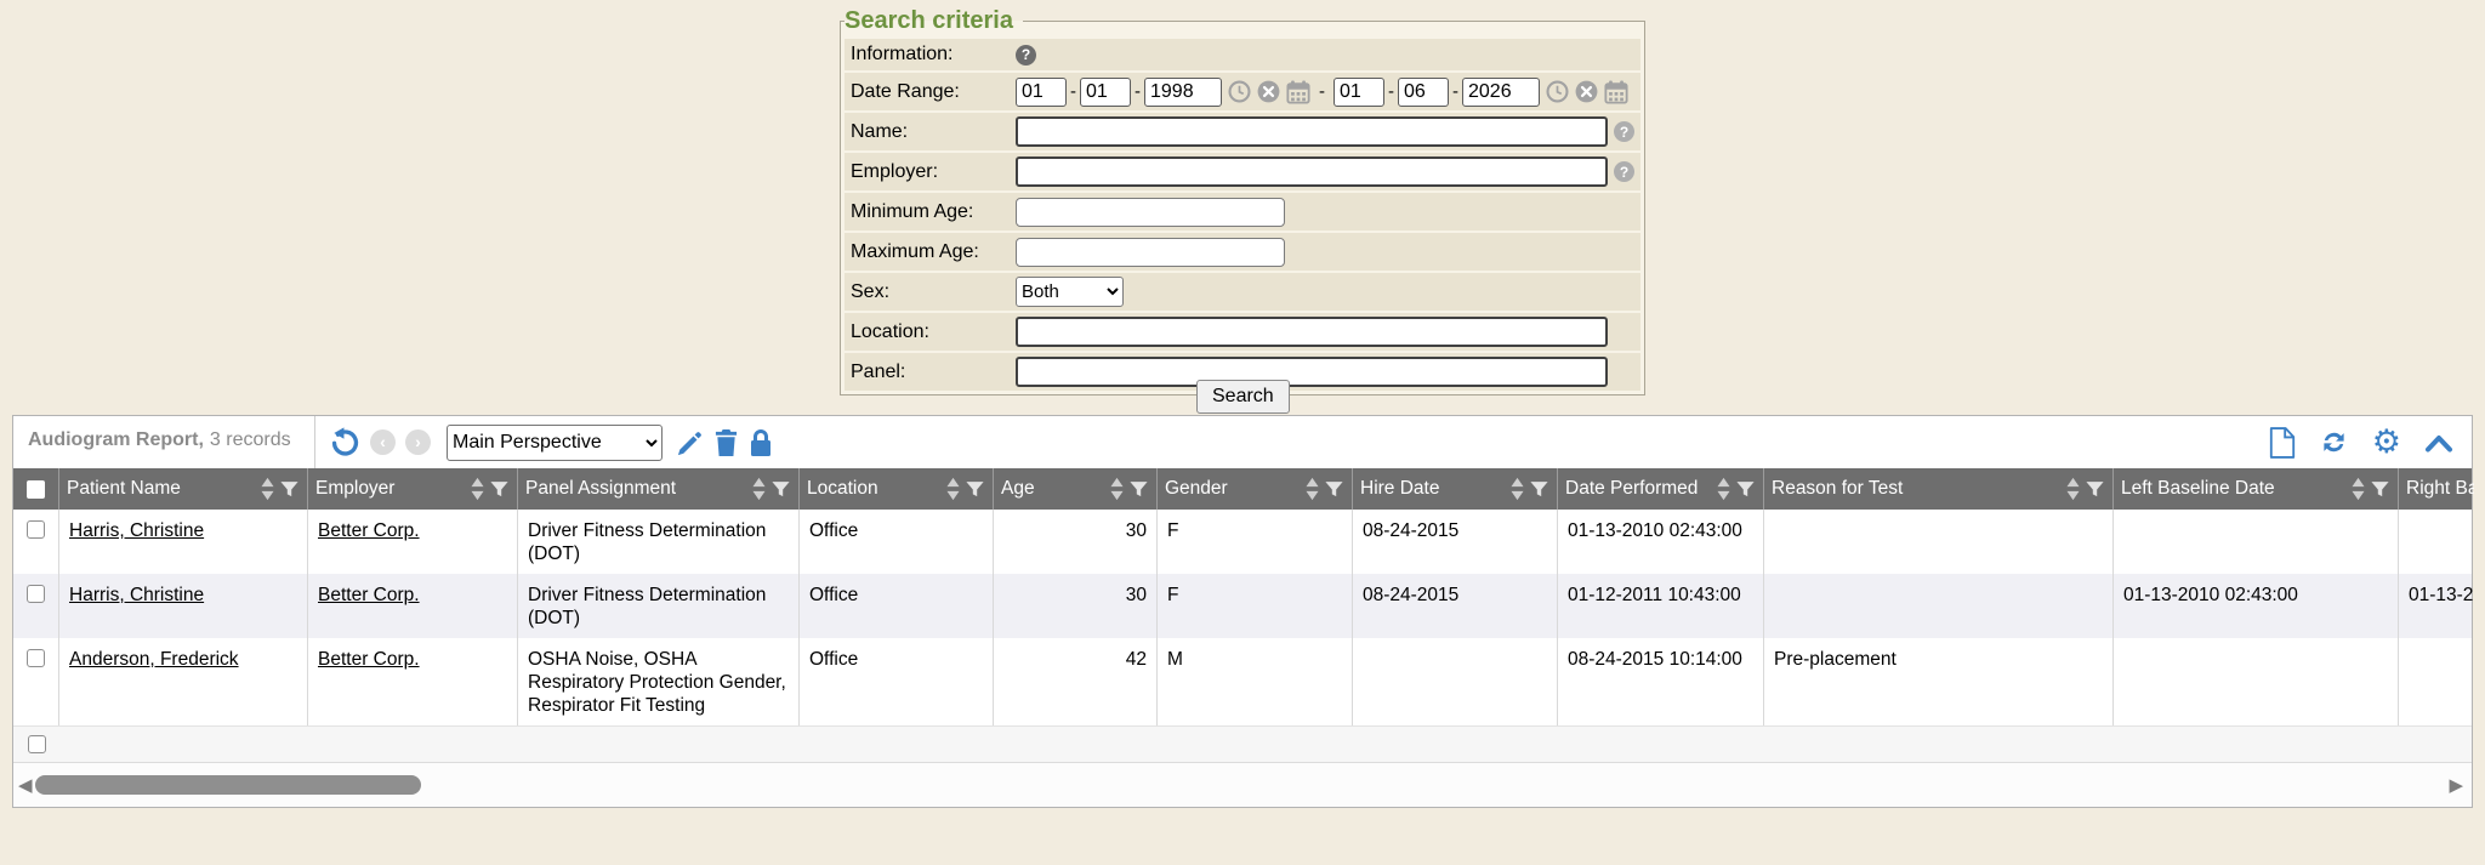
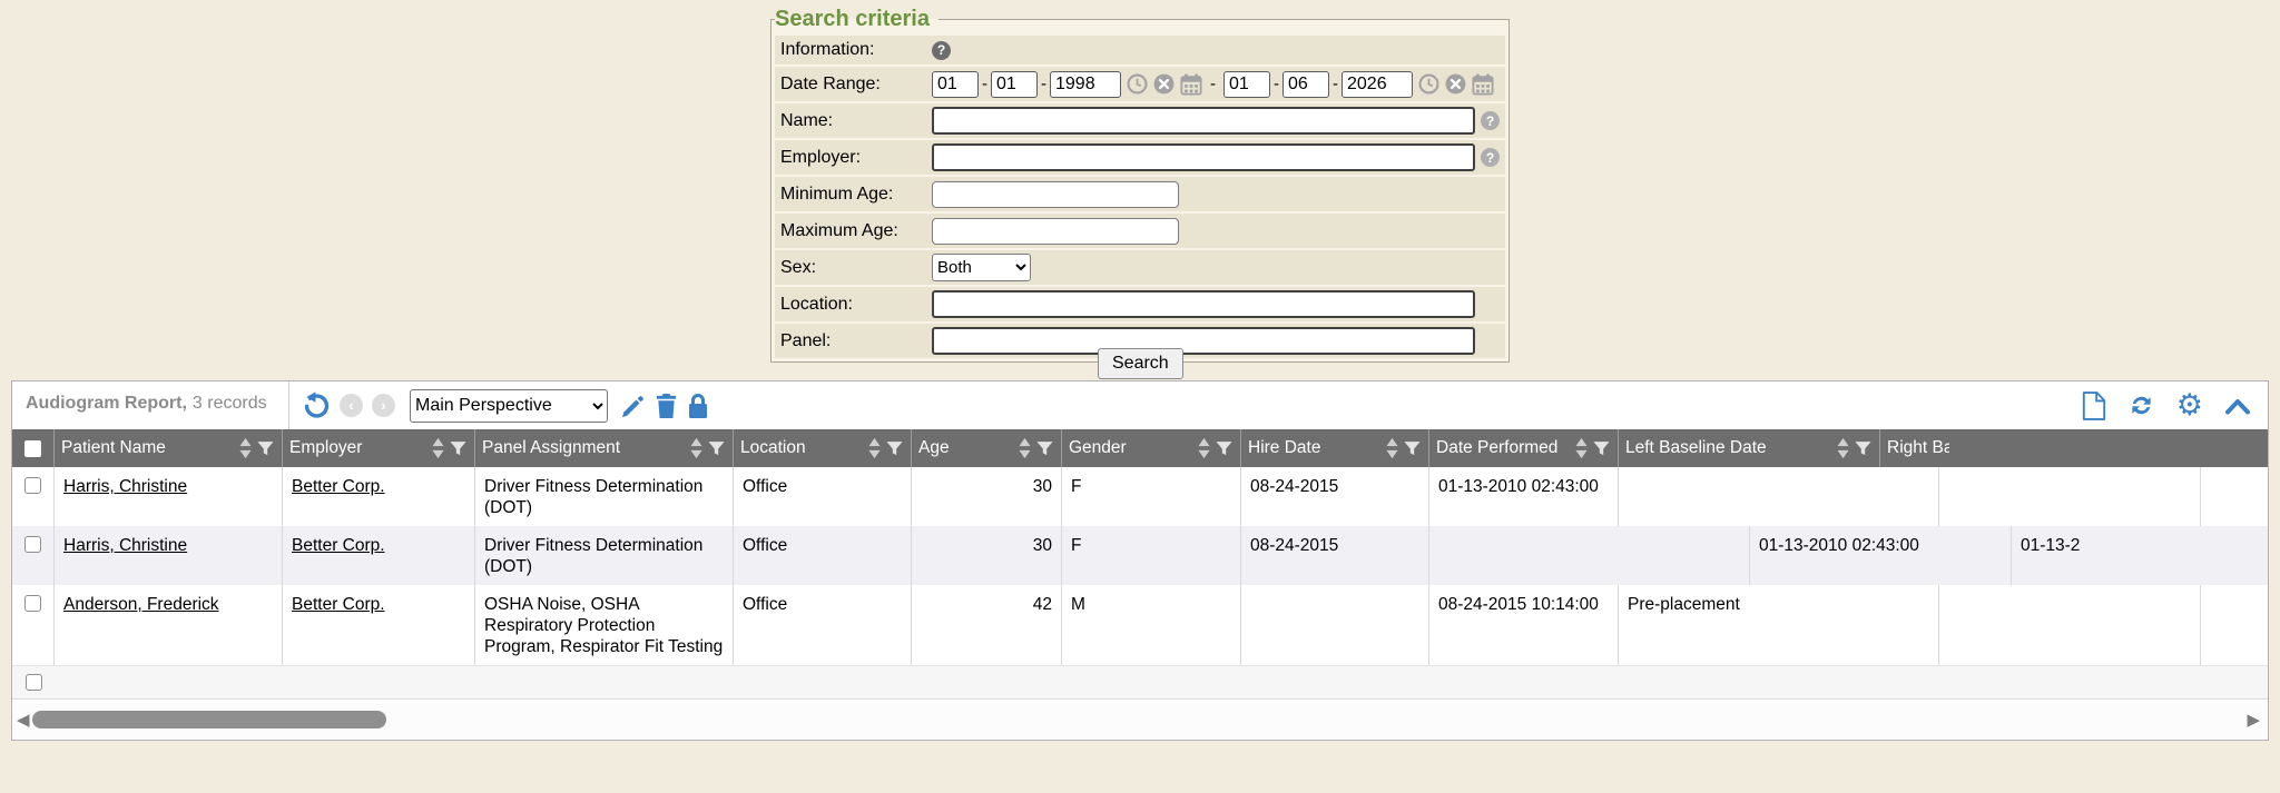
  Search criteria
  Information:
  ?
  Date Range:
  01
  -
  01
  -
  1998
  -
  01
  -
  06
  -
  2026
  Name:
  ?
  Employer:
  ?
  Minimum Age:
  Maximum Age:
  Sex:
  Both
  Location:
  Panel:
  Search
  Audiogram Report,
  3 records
  ‹
  ›
  Main Perspective
  ⚙
  Patient Name
  Employer
  Panel Assignment
  Location
  Age
  Gender
  Hire Date
  Date Performed
- Reason for Test
  Left Baseline Date
  Harris, Christine
  Better Corp.
  Driver Fitness Determination (DOT)
  Office
  30
  F
  08-24-2015
  01-13-2010 02:43:00
  Harris, Christine
  Better Corp.
  Driver Fitness Determination (DOT)
  Office
  30
  F
  08-24-2015
- 01-12-2011 10:43:00
  01-13-2010 02:43:00
  Anderson, Frederick
  Better Corp.
- OSHA Noise, OSHA Respiratory Protection Gender, Respirator Fit Testing
+ OSHA Noise, OSHA Respiratory Protection Program, Respirator Fit Testing
  Office
  42
  M
  08-24-2015 10:14:00
  Pre-placement
  ◀
  ▶
